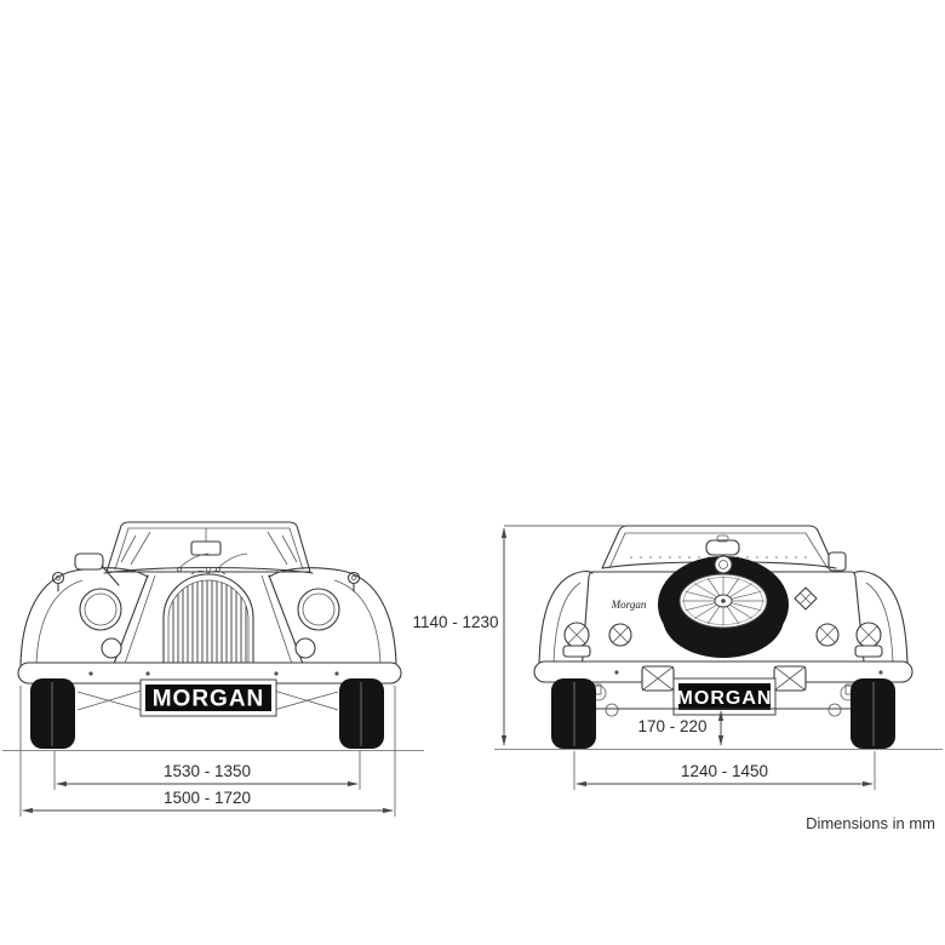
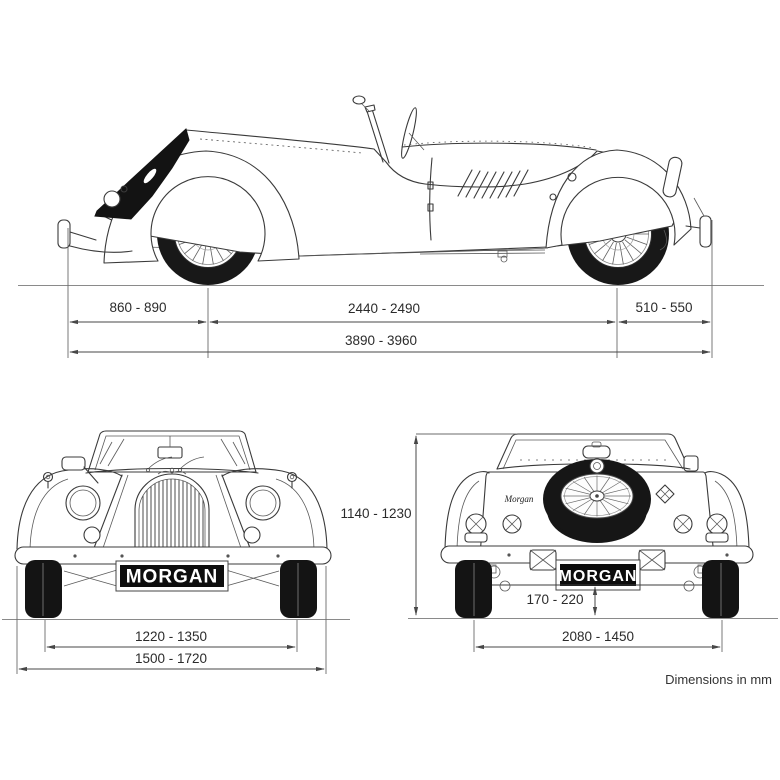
+ 860 - 890
+ 2440 - 2490
+ 510 - 550
+ 3890 - 3960
  MORGAN
- 1530 - 1350
+ 1220 - 1350
  1500 - 1720
  Morgan
  MORGAN
  1140 - 1230
  170 - 220
- 1240 - 1450
+ 2080 - 1450
  Dimensions in mm
